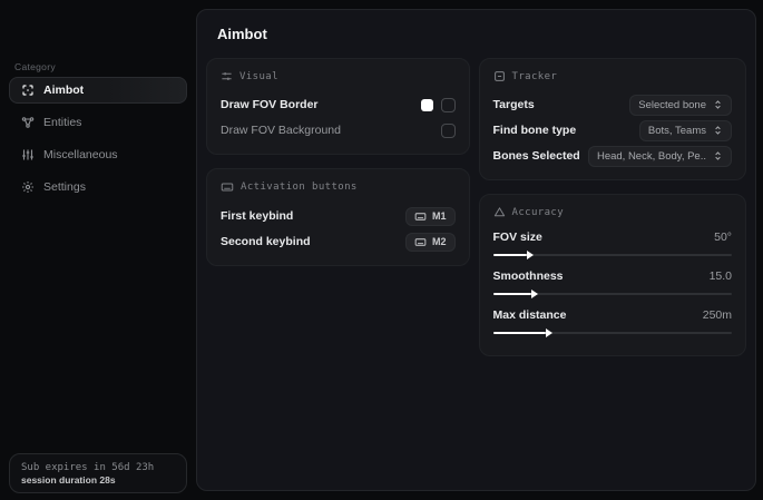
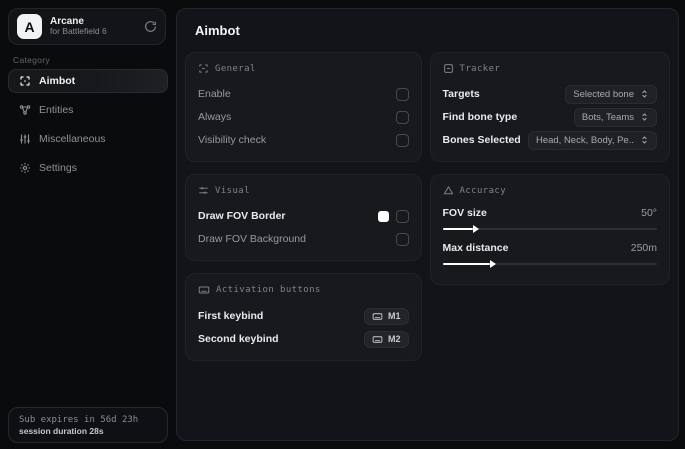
+ A
+ Arcane
+ for Battlefield 6
  Category
  Aimbot
  Entities
  Miscellaneous
  Settings
  Sub expires in 56d 23h
  session duration 28s
  Aimbot
+ General
+ Enable
+ Always
+ Visibility check
  Visual
  Draw FOV Border
  Draw FOV Background
  Activation buttons
  First keybind
  M1
  Second keybind
  M2
  Tracker
  Targets
  Selected bone
  Find bone type
  Bots, Teams
  Bones Selected
  Head, Neck, Body, Pe..
  Accuracy
  FOV size
  50°
- Smoothness
- 15.0
  Max distance
  250m
